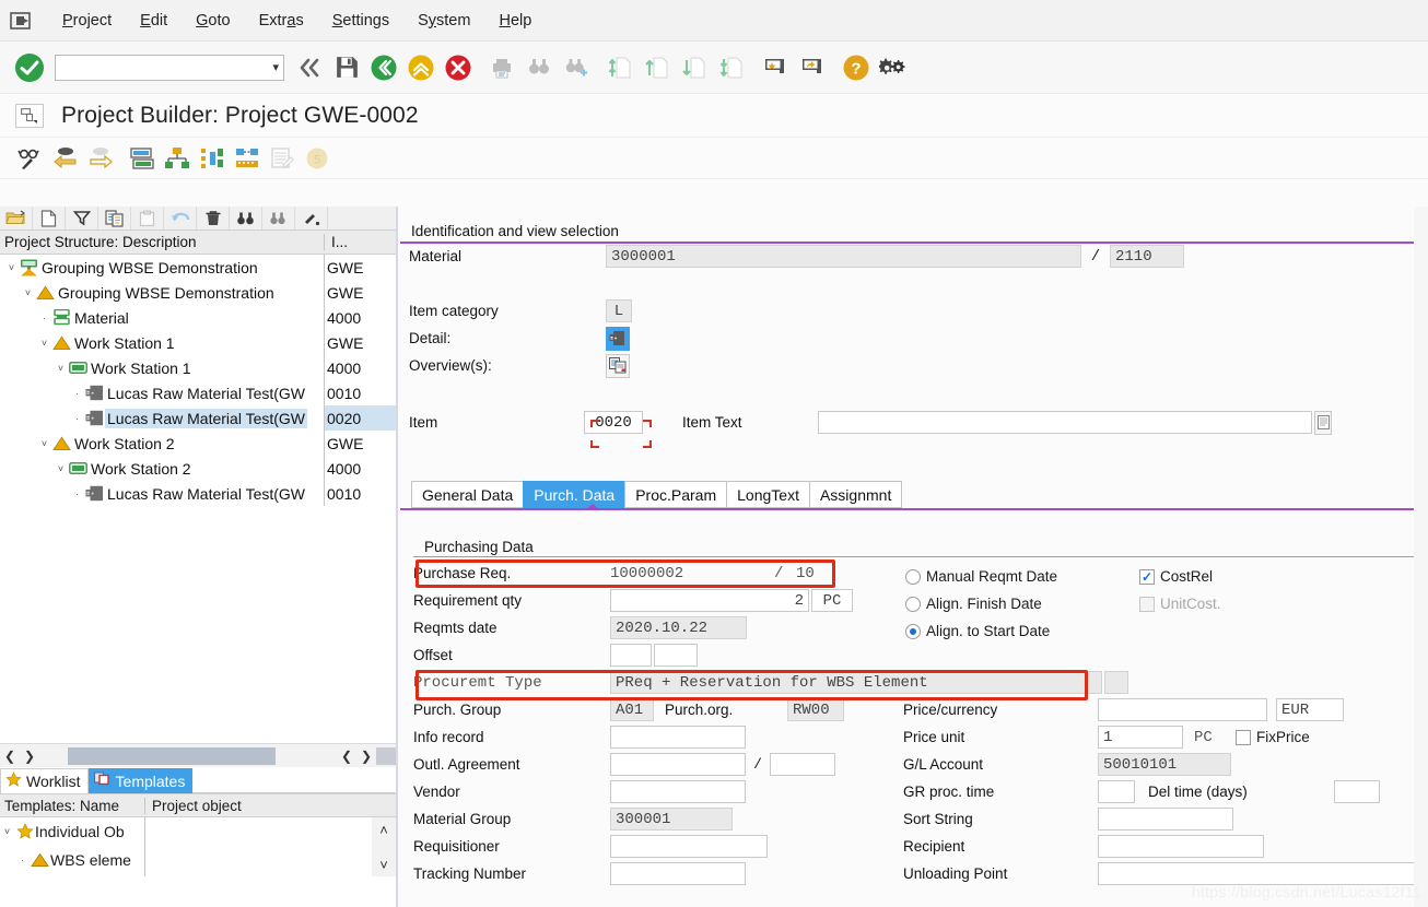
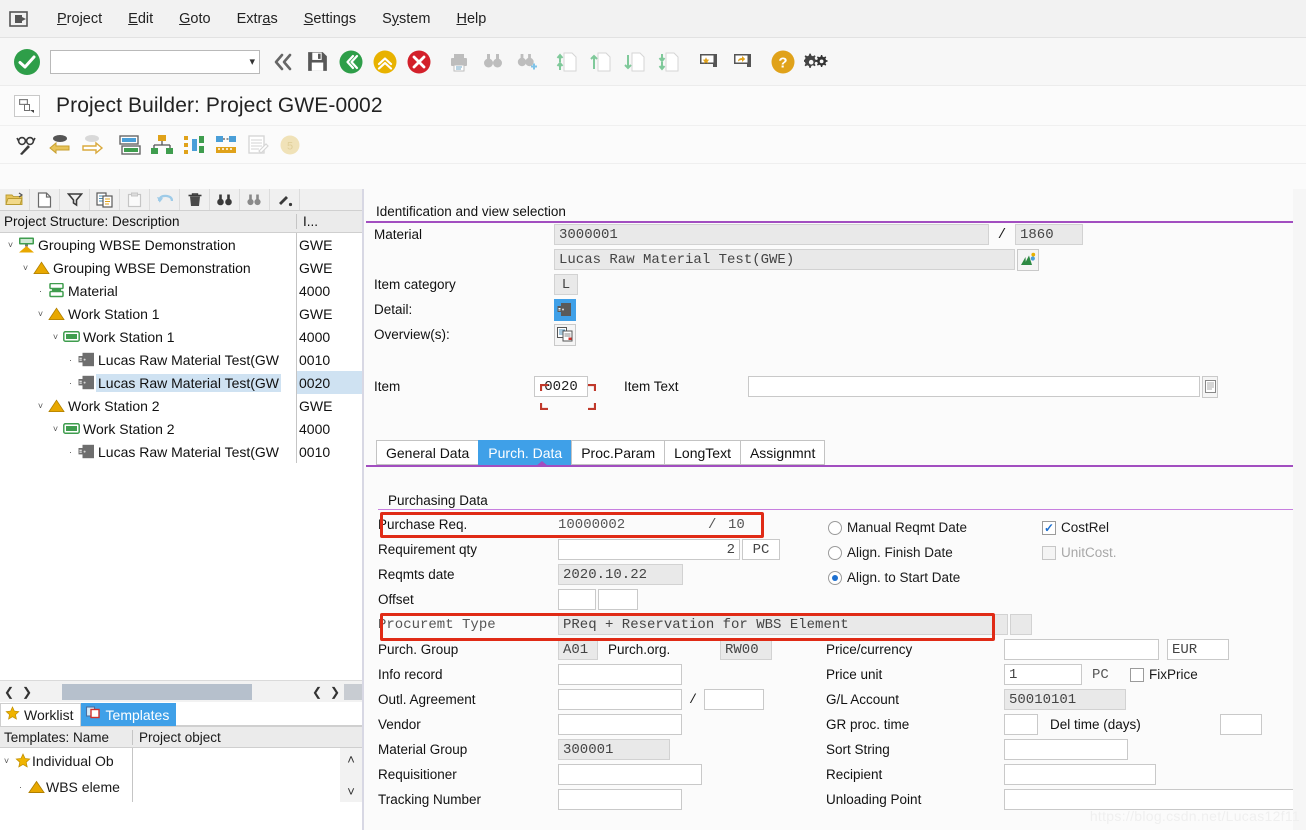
  Project
  Edit
  Goto
  Extras
  Settings
  System
  Help
  ▾
  ?
  Project Builder: Project GWE-0002
  5
  Project Structure: Description
  I...
  ˅
  Grouping WBSE Demonstration
  GWE
  ˅
  Grouping WBSE Demonstration
  GWE
  ·
  Material
  4000
  ˅
  Work Station 1
  GWE
  ˅
  Work Station 1
  4000
  ·
  Lucas Raw Material Test(GW
  0010
  ·
  Lucas Raw Material Test(GW
  0020
  ˅
  Work Station 2
  GWE
  ˅
  Work Station 2
  4000
  ·
  Lucas Raw Material Test(GW
  0010
  ❮
  ❯
  ❮
  ❯
  Worklist
  Templates
  Templates: Name
  Project object
  ˅
  Individual Ob
  ·
  WBS eleme
  ˄
  ˅
  Identification and view selection
  Material
  3000001
  /
- 2110
+ 1860
+ Lucas Raw Material Test(GWE)
  Item category
  L
  Detail:
  Overview(s):
  Item
  0020
  Item Text
  General Data
  Purch. Data
  Proc.Param
  LongText
  Assignmnt
  Purchasing Data
  Purchase Req.
  10000002
  /
  10
  Requirement qty
  2
  PC
  Reqmts date
  2020.10.22
  Offset
  Procuremt Type
  PReq + Reservation for WBS Element
  Purch. Group
  A01
  Purch.org.
  RW00
  Info record
  Outl. Agreement
  /
  Vendor
  Material Group
  300001
  Requisitioner
  Tracking Number
  Manual Reqmt Date
  Align. Finish Date
  Align. to Start Date
  ✓
  CostRel
  UnitCost.
  Price/currency
  EUR
  Price unit
  1
  PC
  FixPrice
  G/L Account
  50010101
  GR proc. time
  Del time (days)
  Sort String
  Recipient
  Unloading Point
  https://blog.csdn.net/Lucas12f11
